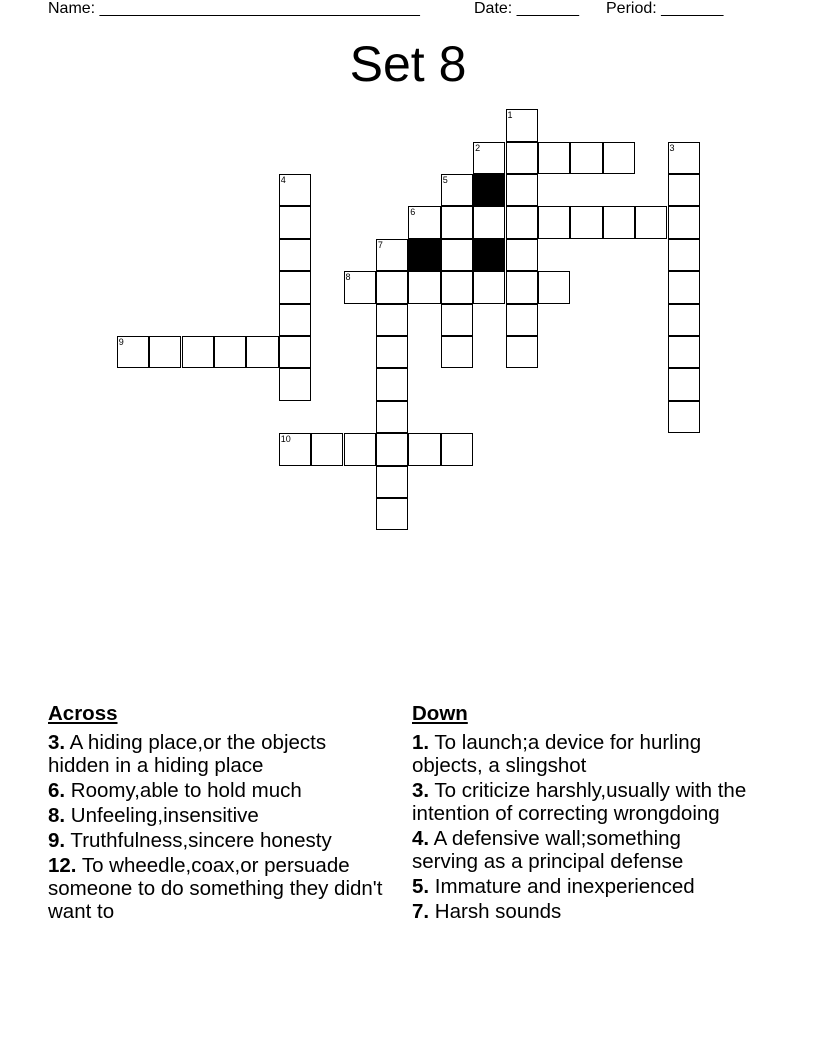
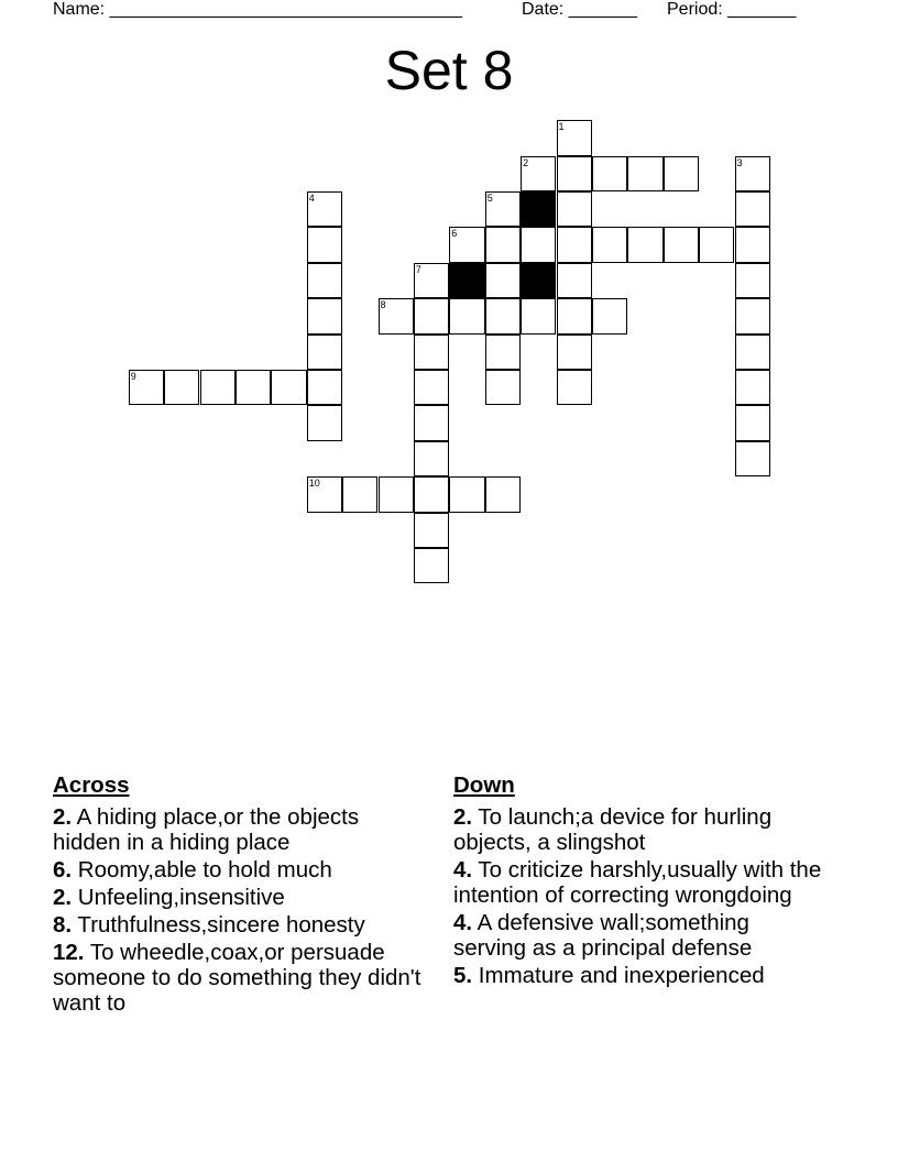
  Name: ____________________________________
  Date: _______
  Period: _______
  Set 8
  1
  2
  3
  4
  5
  6
  7
  8
  9
  10
  Across
- 3. A hiding place,or the objects hidden in a hiding place
+ 2. A hiding place,or the objects hidden in a hiding place
  6. Roomy,able to hold much
- 8. Unfeeling,insensitive
+ 2. Unfeeling,insensitive
- 9. Truthfulness,sincere honesty
+ 8. Truthfulness,sincere honesty
  12. To wheedle,coax,or persuade someone to do something they didn't want to
  Down
- 1. To launch;a device for hurling objects, a slingshot
+ 2. To launch;a device for hurling objects, a slingshot
- 3. To criticize harshly,usually with the intention of correcting wrongdoing
+ 4. To criticize harshly,usually with the intention of correcting wrongdoing
  4. A defensive wall;something serving as a principal defense
  5. Immature and inexperienced
- 7. Harsh sounds
